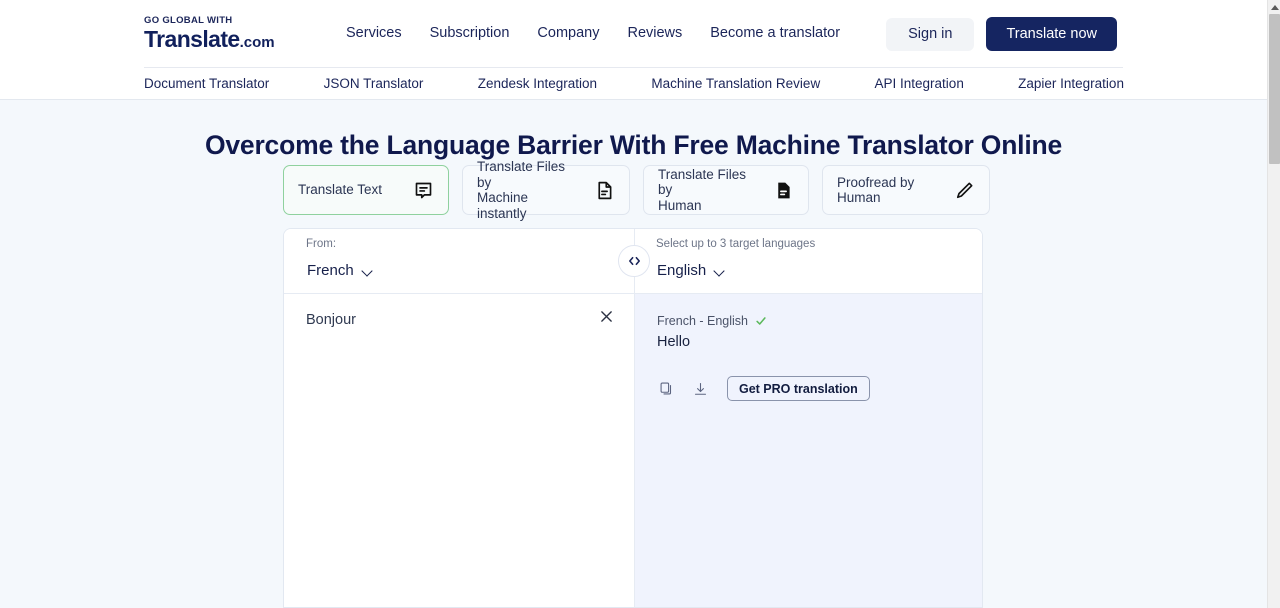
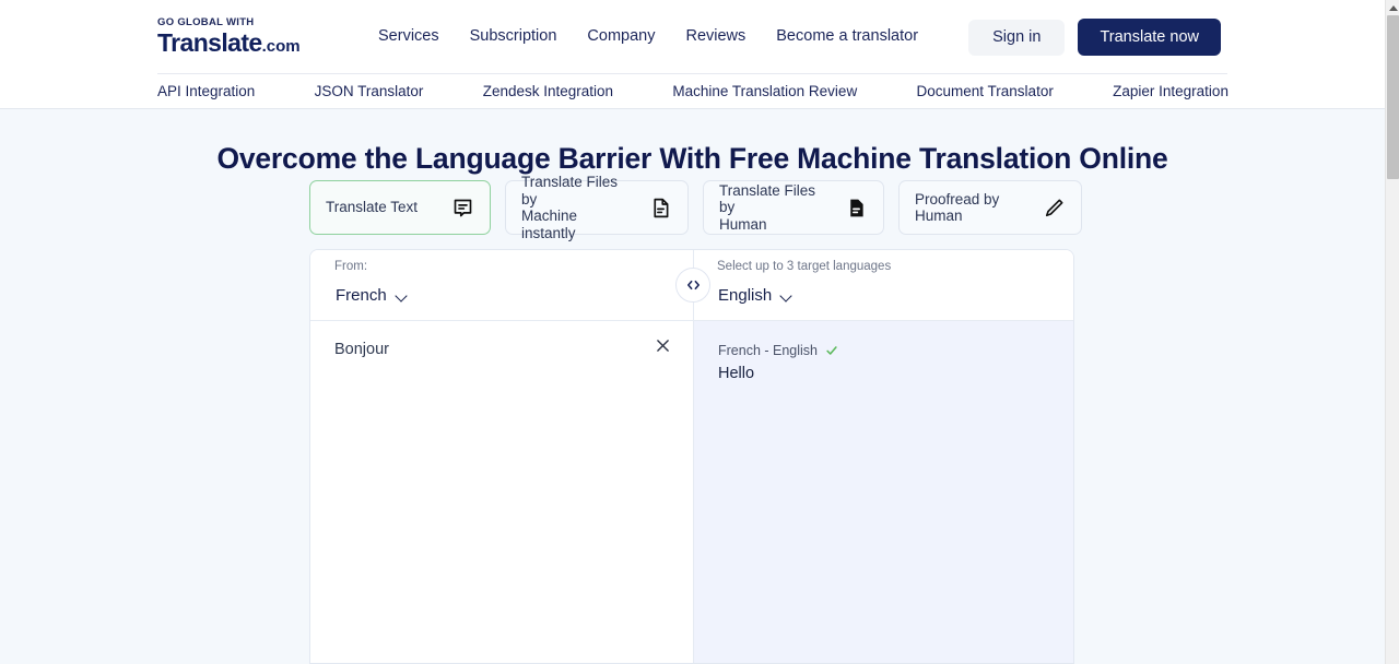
  GO GLOBAL WITH
  Translate.com
  Services
  Subscription
  Company
  Reviews
  Become a translator
  Sign in
  Translate now
- Document Translator
+ API Integration
  JSON Translator
  Zendesk Integration
  Machine Translation Review
- API Integration
+ Document Translator
  Zapier Integration
- Overcome the Language Barrier With Free Machine Translator Online
+ Overcome the Language Barrier With Free Machine Translation Online
  Translate Text
  Translate Files by
  Machine instantly
  Translate Files by
  Human
  Proofread by Human
  From:
  French
  Select up to 3 target languages
  English
  Bonjour
  French - English
  Hello
- Get PRO translation
